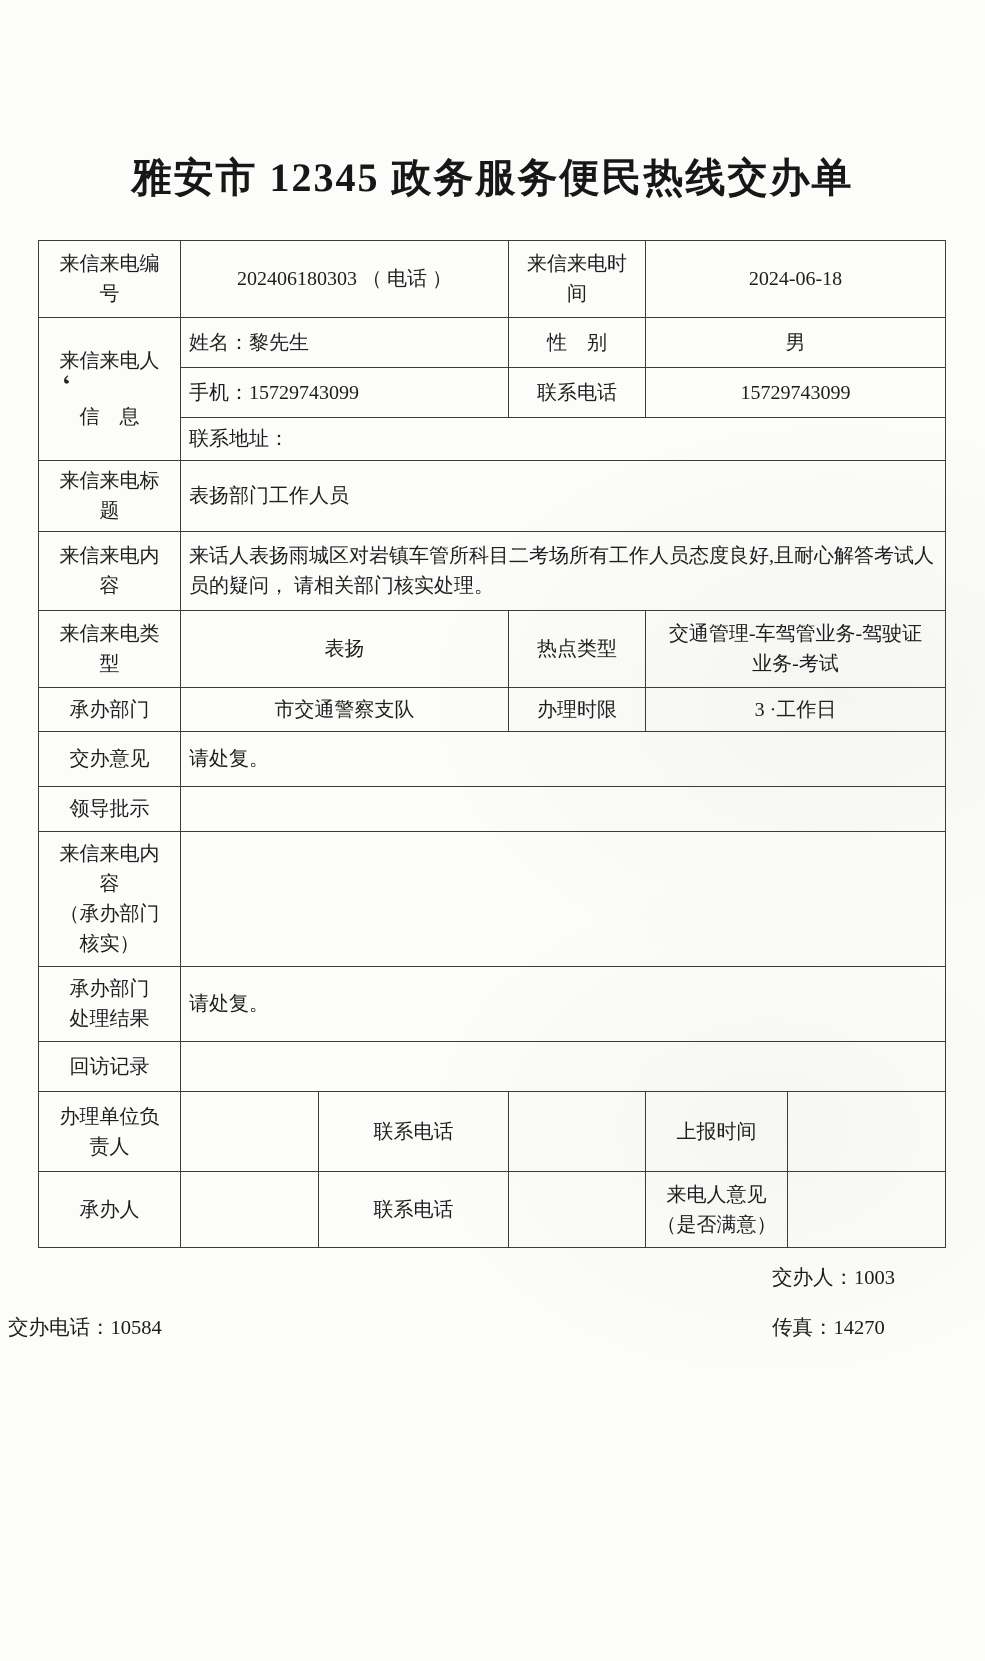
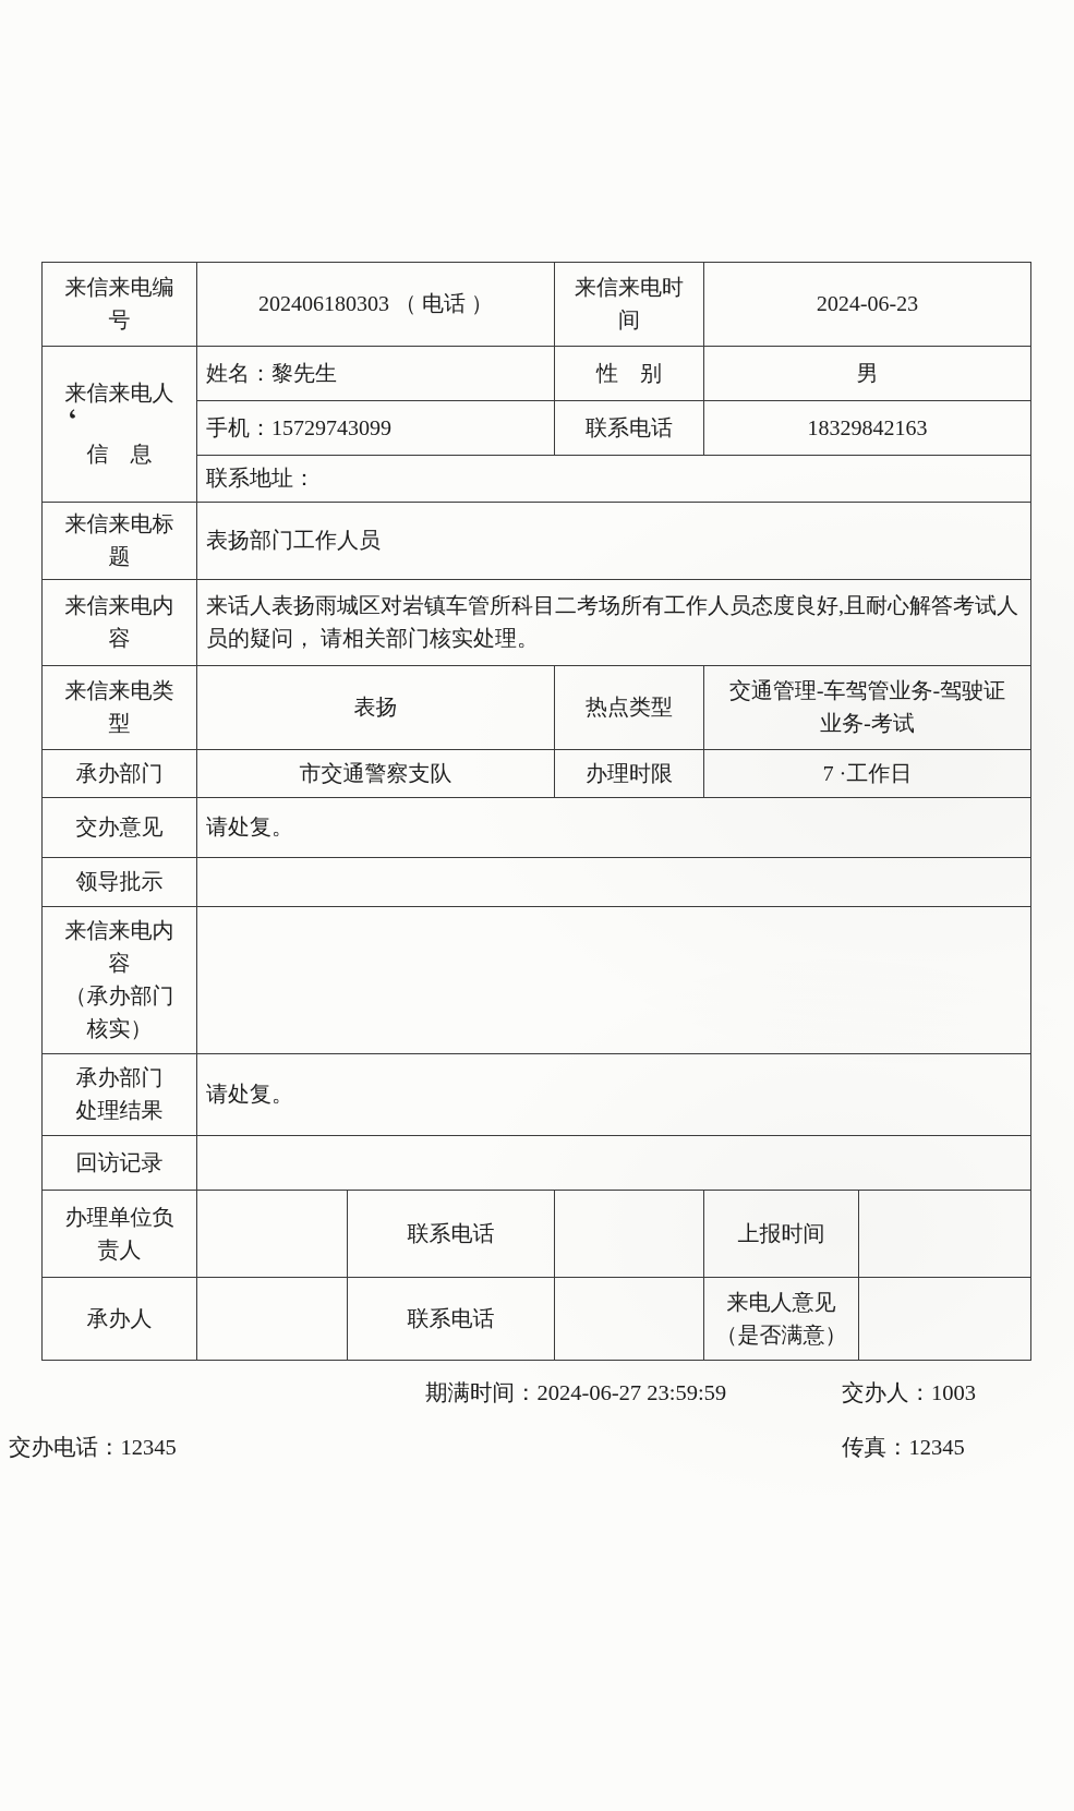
- 雅安市 12345 政务服务便民热线交办单
- 来信来电编 号	202406180303 （ 电话 ）	来信来电时 间	2024-06-18
+ 来信来电编 号	202406180303 （ 电话 ）	来信来电时 间	2024-06-23
- 手机：15729743099	联系电话	15729743099
+ 手机：15729743099	联系电话	18329842163
  联系地址：
  来信来电标 题	表扬部门工作人员
  来信来电内 容	来话人表扬雨城区对岩镇车管所科目二考场所有工作人员态度良好,且耐心解答考试人员的疑问， 请相关部门核实处理。
  来信来电类 型	表扬	热点类型	交通管理-车驾管业务-驾驶证 业务-考试
- 承办部门	市交通警察支队	办理时限	3 ·工作日
+ 承办部门	市交通警察支队	办理时限	7 ·工作日
  交办意见	请处复。
  领导批示
  来信来电内 容 （承办部门 核实）
  承办部门 处理结果	请处复。
  回访记录
  办理单位负 责人		联系电话		上报时间
  承办人		联系电话		来电人意见 （是否满意）
+ 期满时间：2024-06-27 23:59:59
  交办人：1003
- 交办电话：10584
+ 交办电话：12345
- 传真：14270
+ 传真：12345
